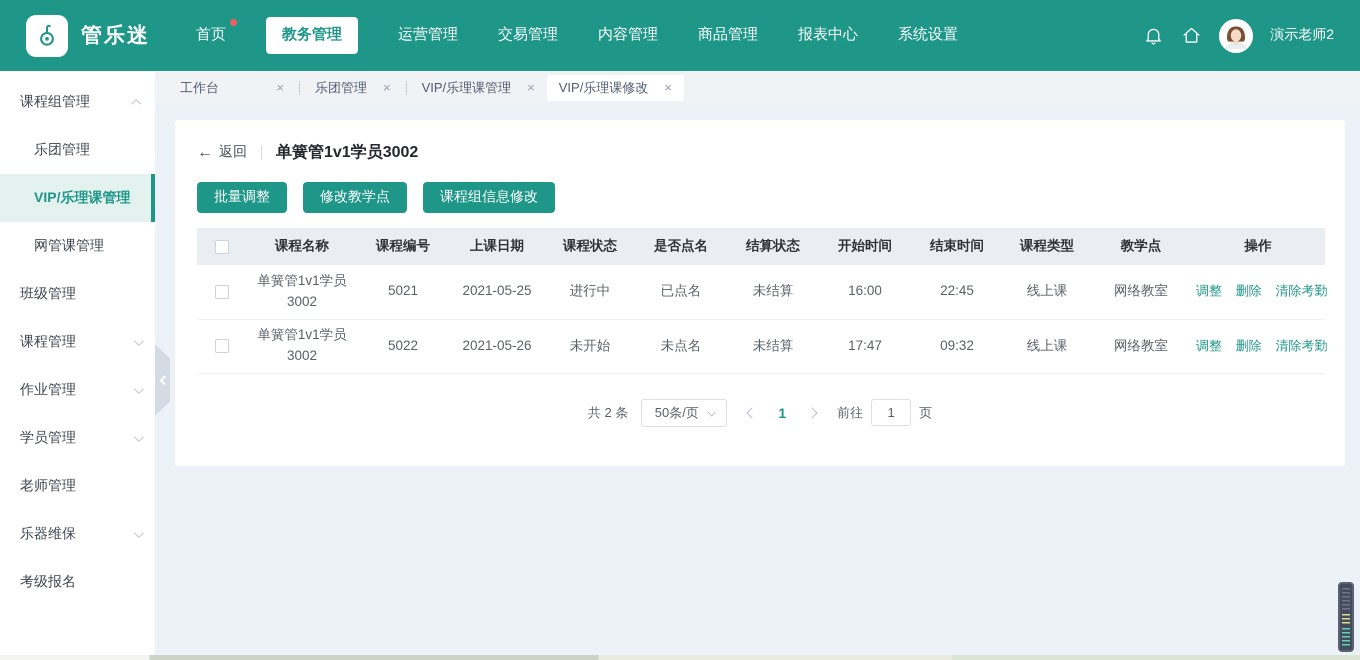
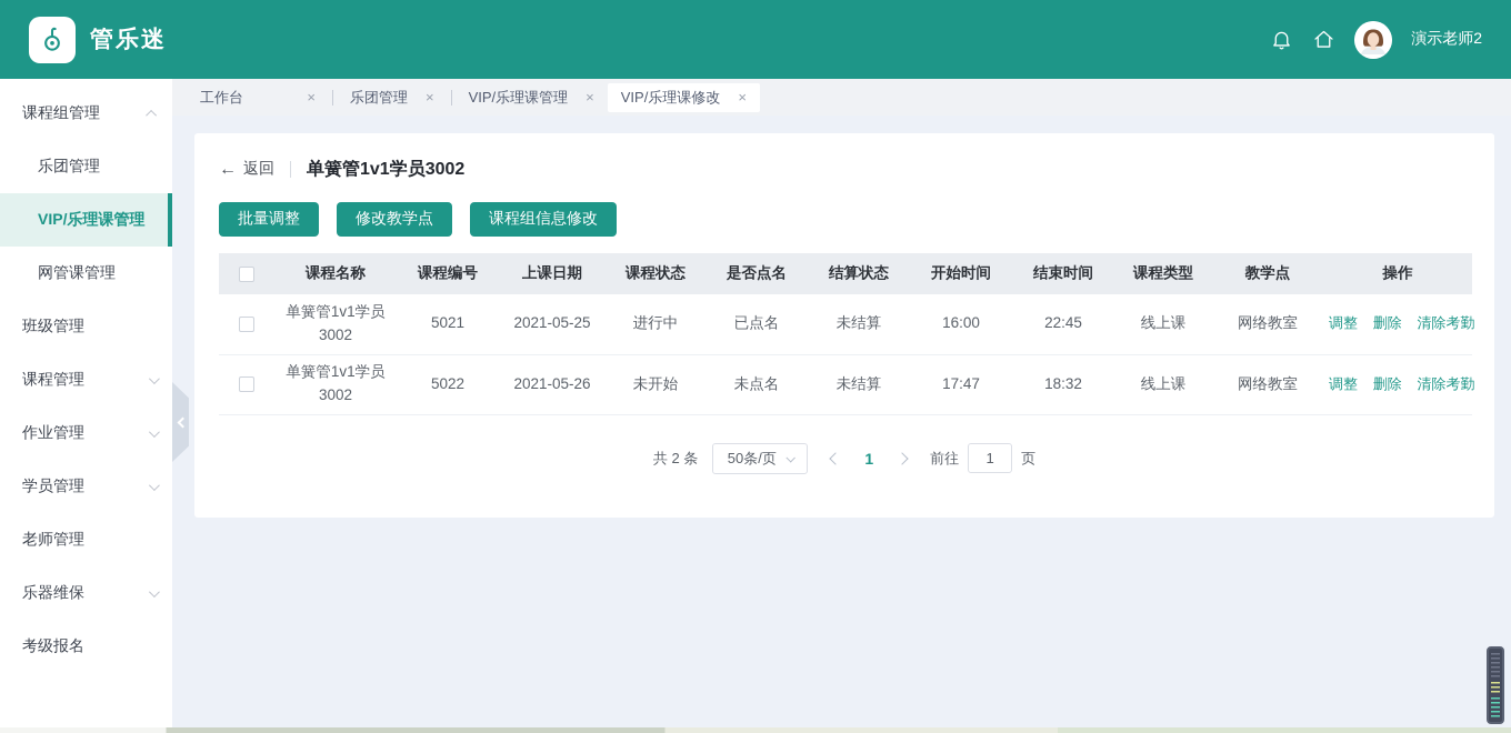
  管乐迷
- 首页
- 教务管理
- 运营管理
- 交易管理
- 内容管理
- 商品管理
- 报表中心
- 系统设置
  演示老师2
  工作台
  乐团管理
  VIP/乐理课管理
  VIP/乐理课修改
  课程组管理
  乐团管理
  VIP/乐理课管理
  网管课管理
  班级管理
  课程管理
  作业管理
  学员管理
  老师管理
  乐器维保
  考级报名
  返回
  单簧管1v1学员3002
  批量调整
  修改教学点
  课程组信息修改
  	课程名称	课程编号	上课日期	课程状态	是否点名	结算状态	开始时间	结束时间	课程类型	教学点	操作
  	单簧管1v1学员3002	5021	2021-05-25	进行中	已点名	未结算	16:00	22:45	线上课	网络教室	调整 删除 清除考勤
- 	单簧管1v1学员3002	5022	2021-05-26	未开始	未点名	未结算	17:47	09:32	线上课	网络教室	调整 删除 清除考勤
+ 	单簧管1v1学员3002	5022	2021-05-26	未开始	未点名	未结算	17:47	18:32	线上课	网络教室	调整 删除 清除考勤
  共 2 条
  50条/页
  1
  前往
  1
  页
